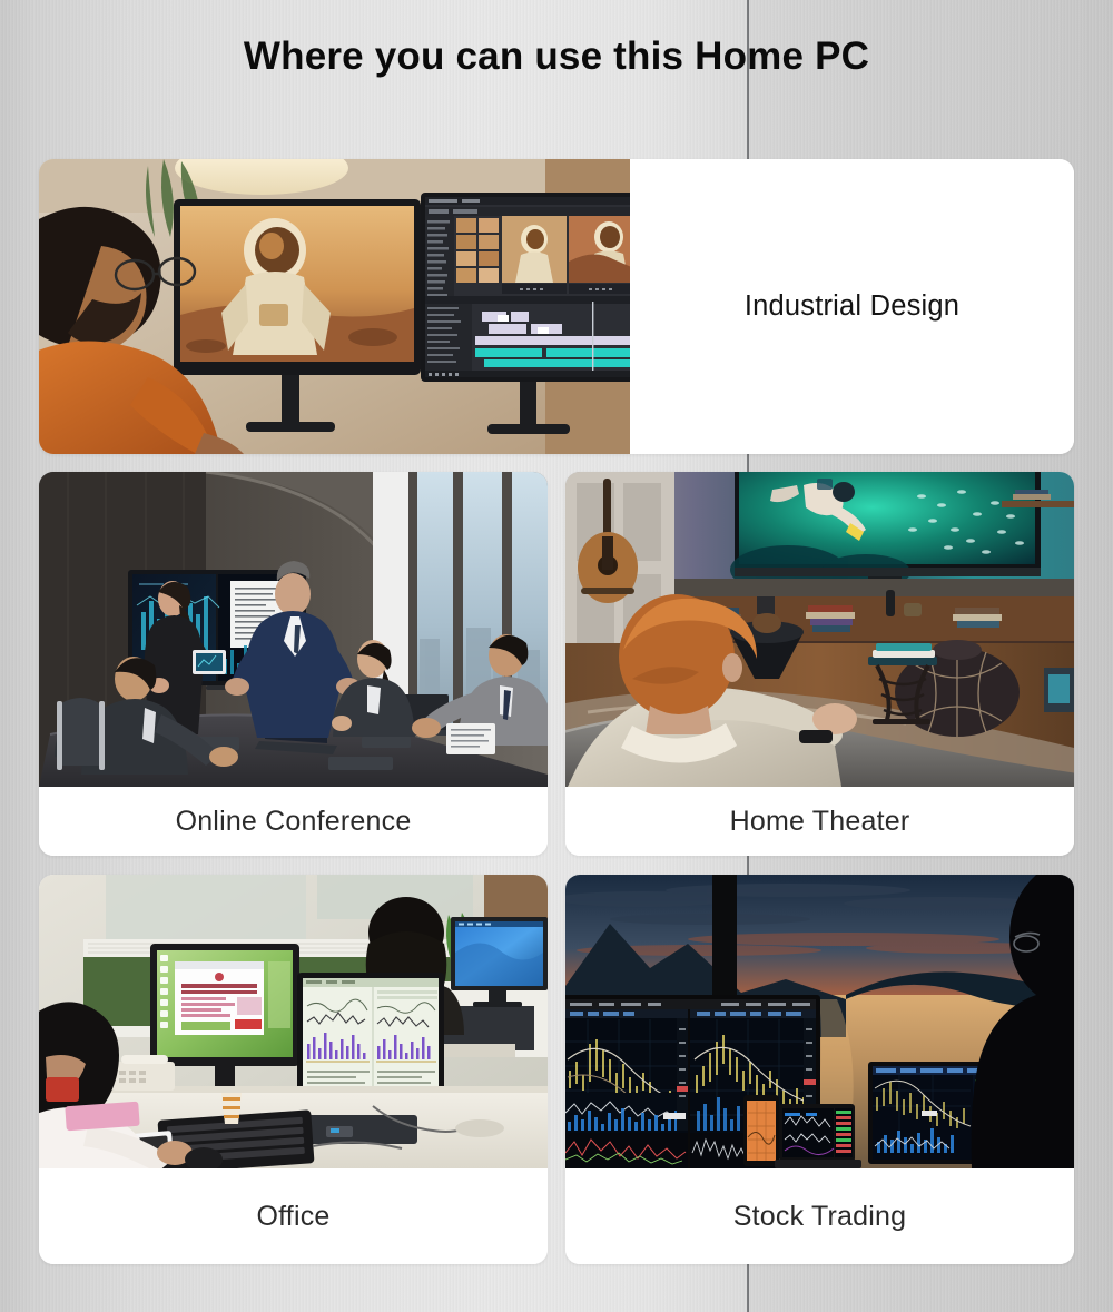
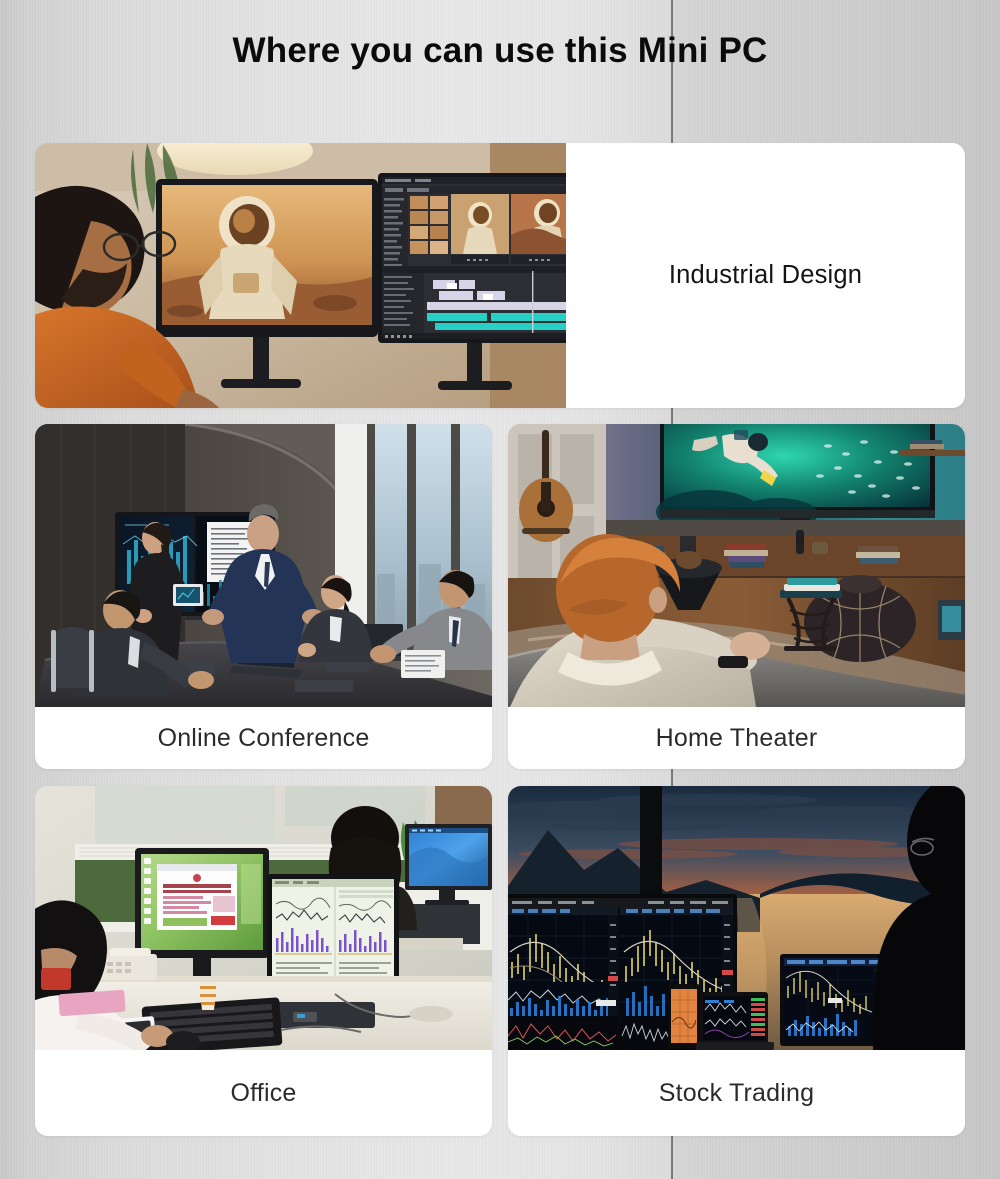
- Where you can use this Home PC
+ Where you can use this Mini PC
  Industrial Design
  Online Conference
  Home Theater
  Office
  Stock Trading
